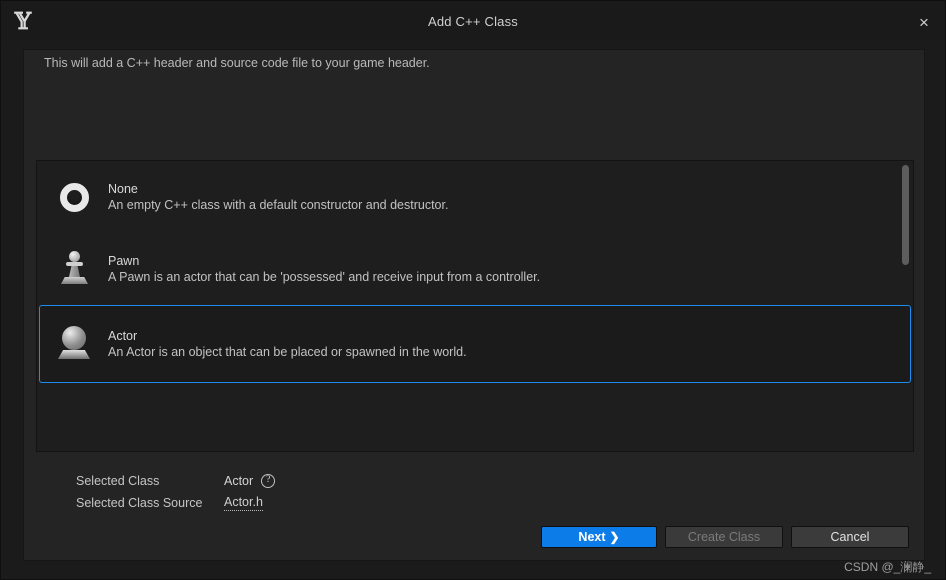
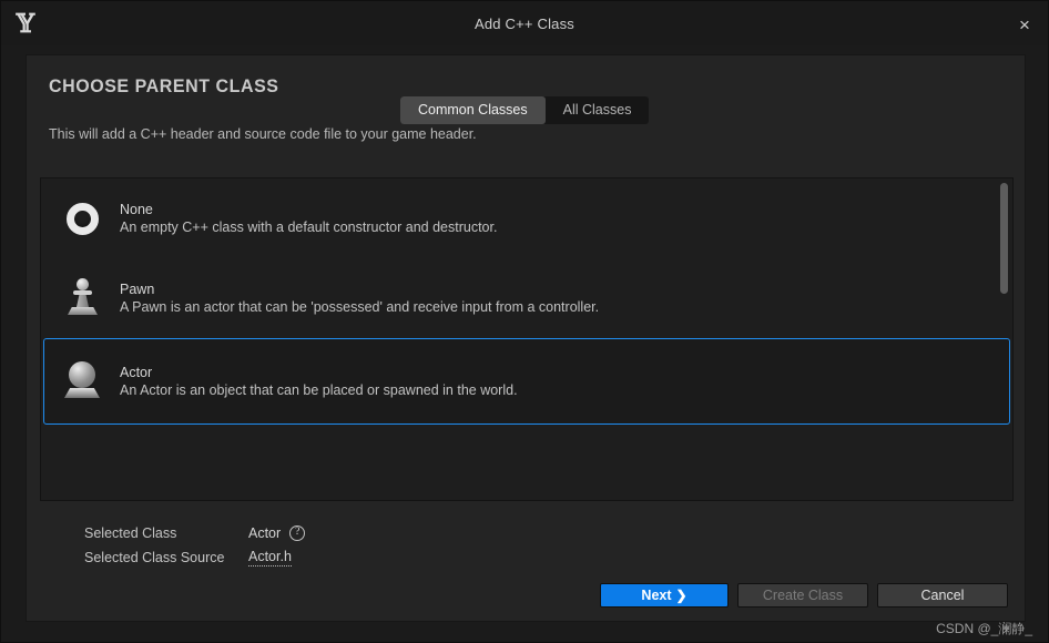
  𝕐
  Add C++ Class
  ×
+ CHOOSE PARENT CLASS
+ Common Classes
+ All Classes
  This will add a C++ header and source code file to your game header.
  None
  An empty C++ class with a default constructor and destructor.
  Pawn
  A Pawn is an actor that can be 'possessed' and receive input from a controller.
  Actor
  An Actor is an object that can be placed or spawned in the world.
  Selected Class
  Actor
  ?
  Selected Class Source
  Actor.h
  Next
  ❯
  Create Class
  Cancel
  CSDN @_澜静_
